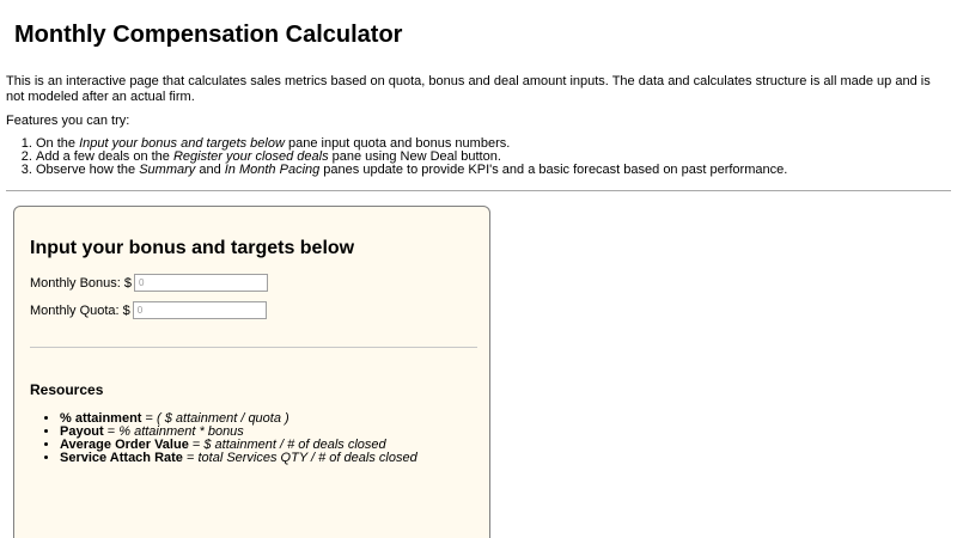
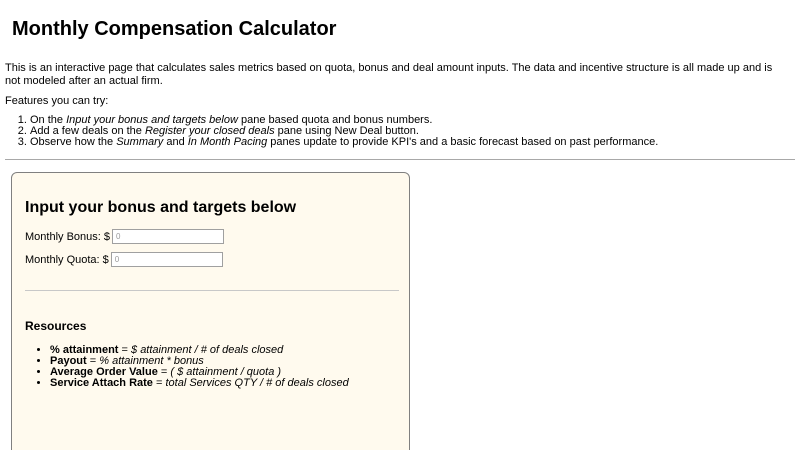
  Monthly Compensation Calculator
- This is an interactive page that calculates sales metrics based on quota, bonus and deal amount inputs. The data and calculates structure is all made up and is not modeled after an actual firm.
+ This is an interactive page that calculates sales metrics based on quota, bonus and deal amount inputs. The data and incentive structure is all made up and is not modeled after an actual firm.
  Features you can try:
- On the Input your bonus and targets below pane input quota and bonus numbers.
+ On the Input your bonus and targets below pane based quota and bonus numbers.
  Add a few deals on the Register your closed deals pane using New Deal button.
  Observe how the Summary and In Month Pacing panes update to provide KPI's and a basic forecast based on past performance.
  Input your bonus and targets below
  Monthly Bonus: $
  0
  Monthly Quota: $
  0
  Resources
- % attainment = ( $ attainment / quota )
+ % attainment = $ attainment / # of deals closed
  Payout = % attainment * bonus
- Average Order Value = $ attainment / # of deals closed
+ Average Order Value = ( $ attainment / quota )
  Service Attach Rate = total Services QTY / # of deals closed
